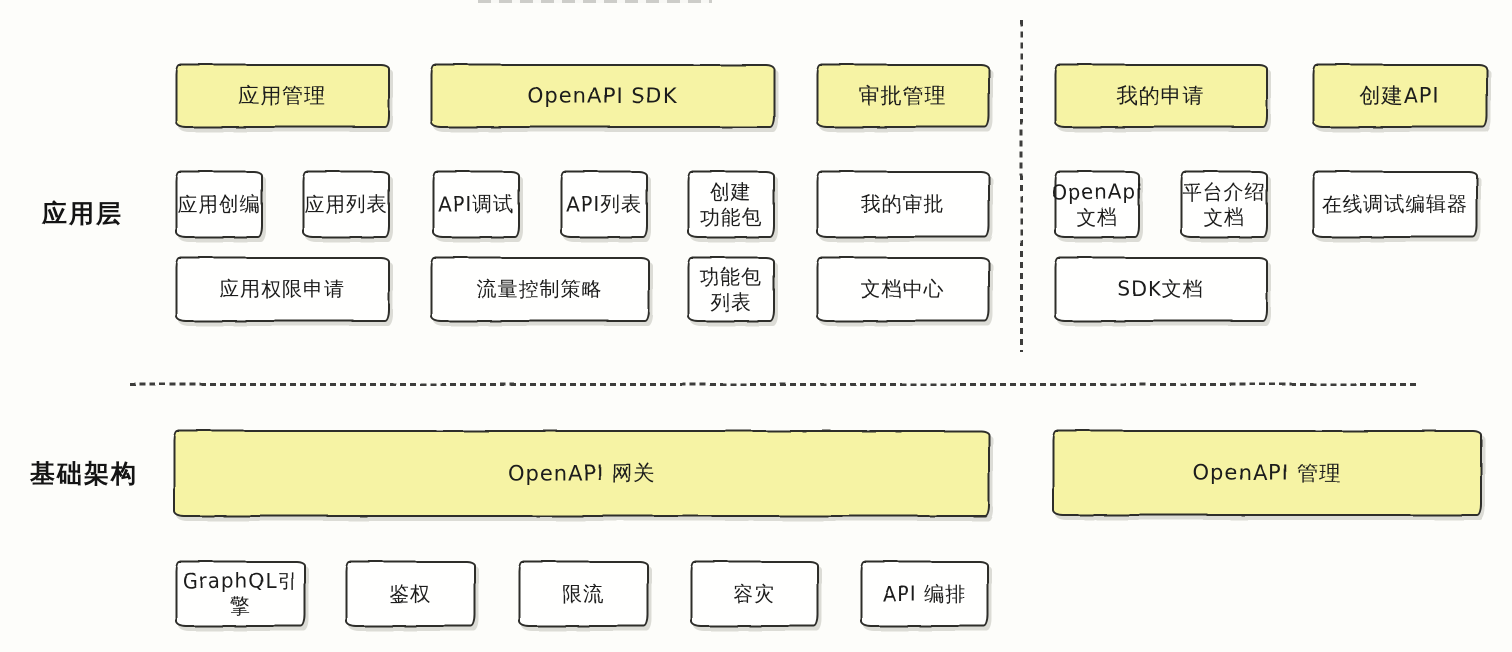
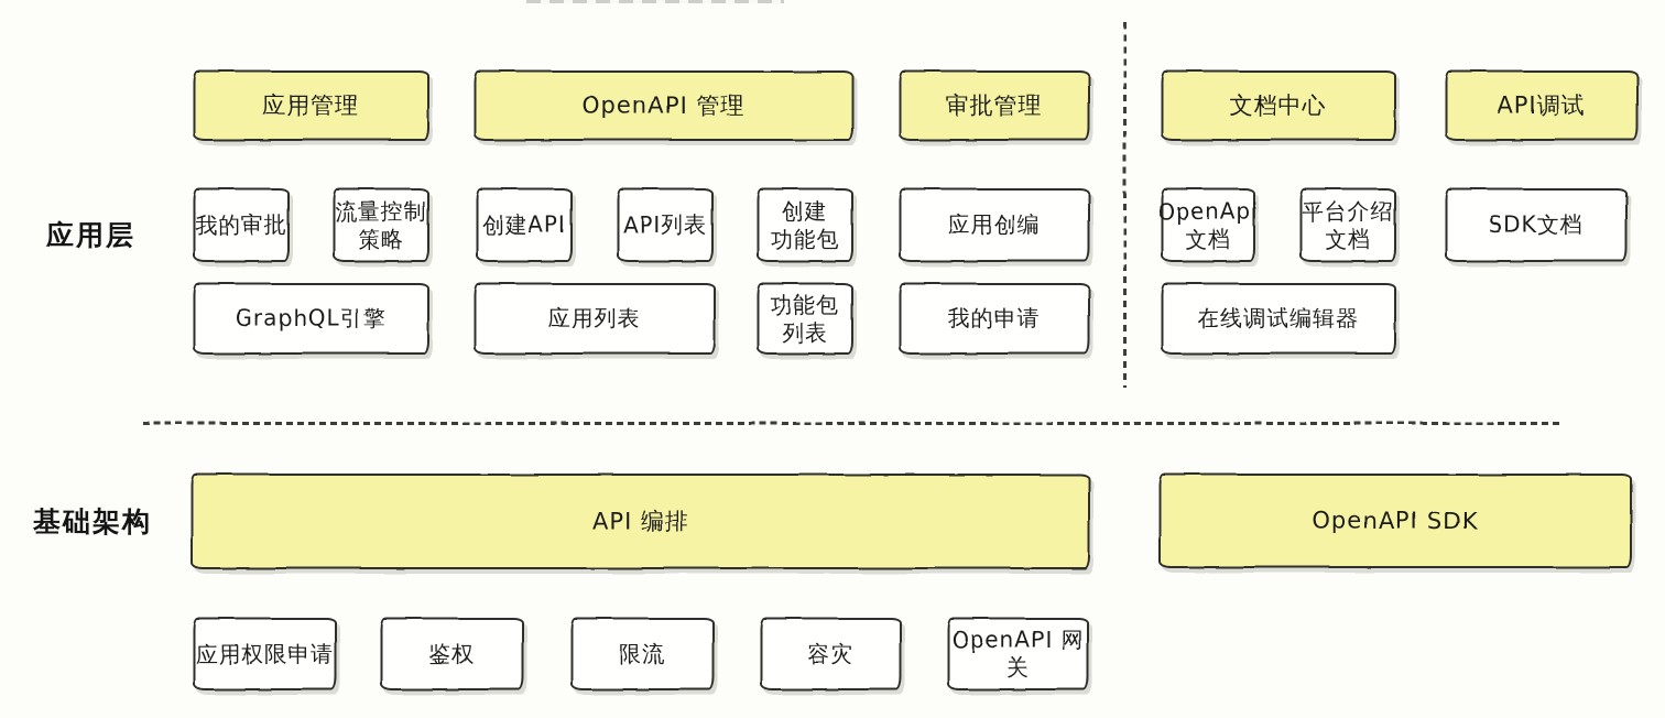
  应用层
  基础架构
  应用管理
- OpenAPI SDK
+ OpenAPI 管理
  审批管理
- 我的申请
+ 文档中心
- 创建API
+ API调试
- 应用创编
+ 我的审批
- 应用列表
+ 流量控制策略
- API调试
+ 创建API
  API列表
  创建
  功能包
- 我的审批
+ 应用创编
  OpenApi
  文档
  平台介绍
  文档
- 在线调试编辑器
+ SDK文档
- 应用权限申请
+ GraphQL引擎
- 流量控制策略
+ 应用列表
  功能包
  列表
- 文档中心
+ 我的申请
- SDK文档
+ 在线调试编辑器
- OpenAPI 网关
+ API 编排
- OpenAPI 管理
+ OpenAPI SDK
- GraphQL引擎
+ 应用权限申请
  鉴权
  限流
  容灾
- API 编排
+ OpenAPI 网关
